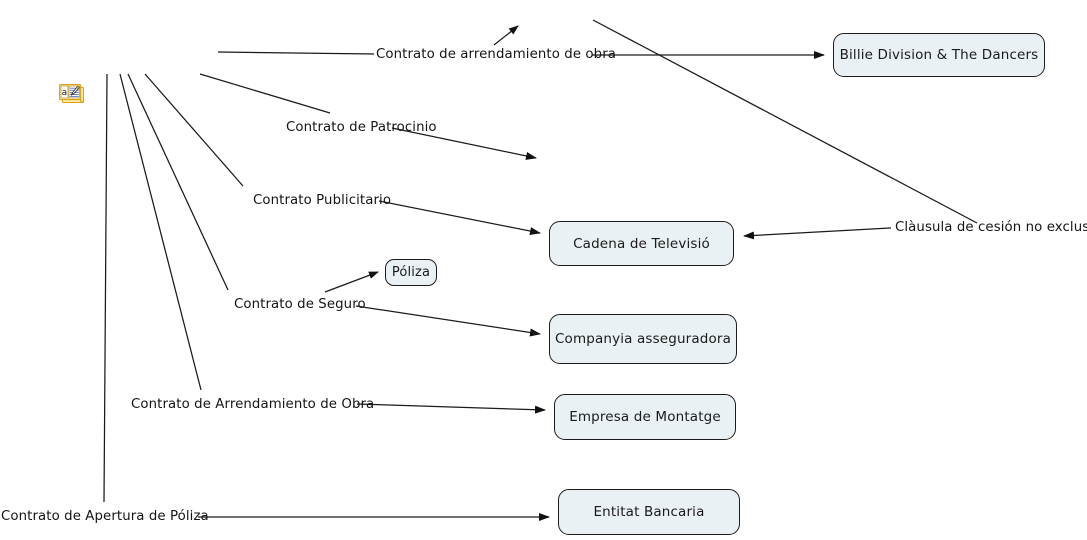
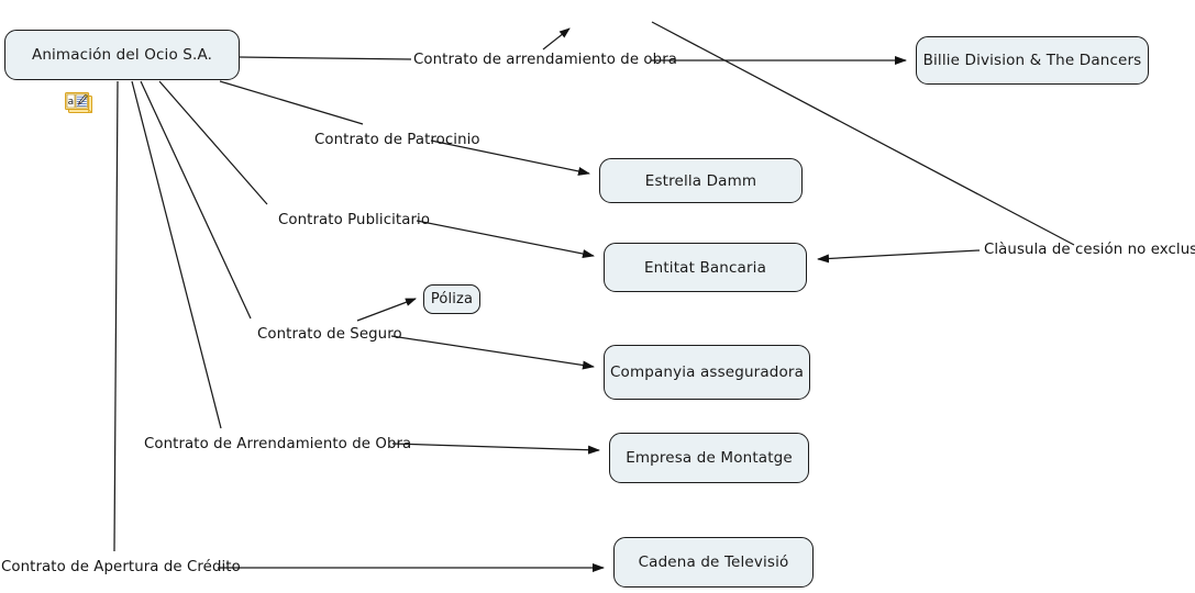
+ Animación del Ocio S.A.
  Billie Division & The Dancers
+ Estrella Damm
- Cadena de Televisió
+ Entitat Bancaria
  Póliza
  Companyia asseguradora
  Empresa de Montatge
- Entitat Bancaria
+ Cadena de Televisió
  Contrato de arrendamiento de obra
  Contrato de Patrocinio
  Contrato Publicitario
  Contrato de Seguro
  Contrato de Arrendamiento de Obra
- Contrato de Apertura de Póliza
+ Contrato de Apertura de Crédito
  Clàusula de cesión no exclus
  a
